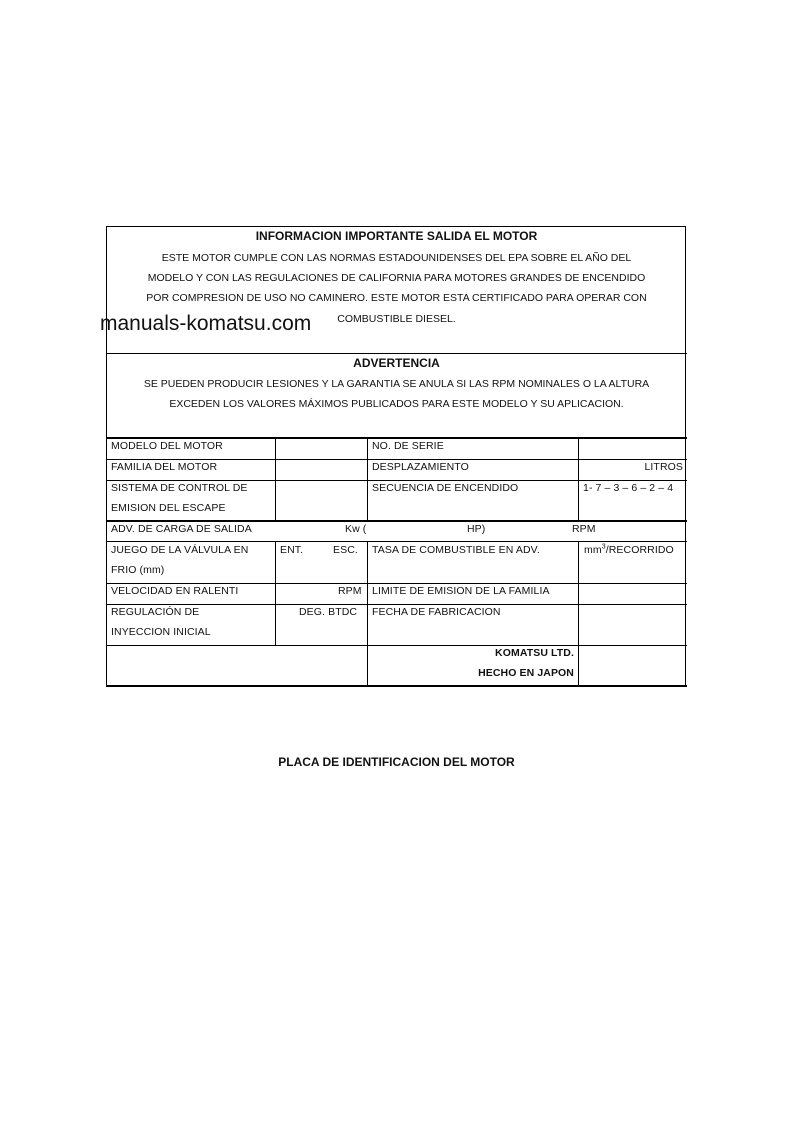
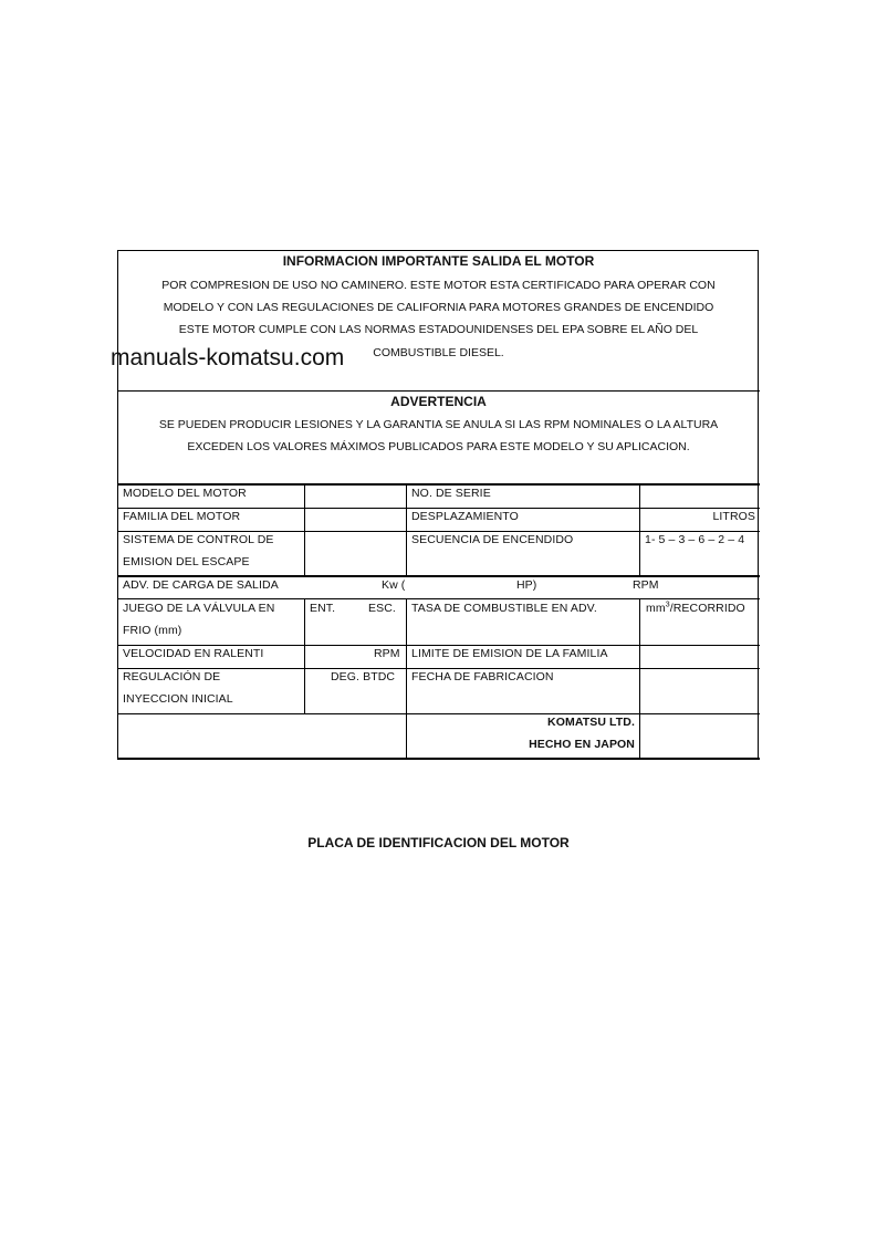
  INFORMACION IMPORTANTE SALIDA EL MOTOR
- ESTE MOTOR CUMPLE CON LAS NORMAS ESTADOUNIDENSES DEL EPA SOBRE EL AÑO DEL
+ POR COMPRESION DE USO NO CAMINERO. ESTE MOTOR ESTA CERTIFICADO PARA OPERAR CON
  MODELO Y CON LAS REGULACIONES DE CALIFORNIA PARA MOTORES GRANDES DE ENCENDIDO
- POR COMPRESION DE USO NO CAMINERO. ESTE MOTOR ESTA CERTIFICADO PARA OPERAR CON
+ ESTE MOTOR CUMPLE CON LAS NORMAS ESTADOUNIDENSES DEL EPA SOBRE EL AÑO DEL
  COMBUSTIBLE DIESEL.
  ADVERTENCIA
  SE PUEDEN PRODUCIR LESIONES Y LA GARANTIA SE ANULA SI LAS RPM NOMINALES O LA ALTURA
  EXCEDEN LOS VALORES MÁXIMOS PUBLICADOS PARA ESTE MODELO Y SU APLICACION.
  MODELO DEL MOTOR
  NO. DE SERIE
  FAMILIA DEL MOTOR
  DESPLAZAMIENTO
  LITROS
  SISTEMA DE CONTROL DE
  EMISION DEL ESCAPE
  SECUENCIA DE ENCENDIDO
- 1- 7 – 3 – 6 – 2 – 4
+ 1- 5 – 3 – 6 – 2 – 4
  ADV. DE CARGA DE SALIDA
  Kw (
  HP)
  RPM
  JUEGO DE LA VÁLVULA EN
  FRIO (mm)
  ENT.
  ESC.
  TASA DE COMBUSTIBLE EN ADV.
  mm /RECORRIDO
  VELOCIDAD EN RALENTI
  RPM
  LIMITE DE EMISION DE LA FAMILIA
  REGULACIÓN DE
  INYECCION INICIAL
  DEG. BTDC
  FECHA DE FABRICACION
  KOMATSU LTD.
  HECHO EN JAPON
  manuals-komatsu.com
  PLACA DE IDENTIFICACION DEL MOTOR
